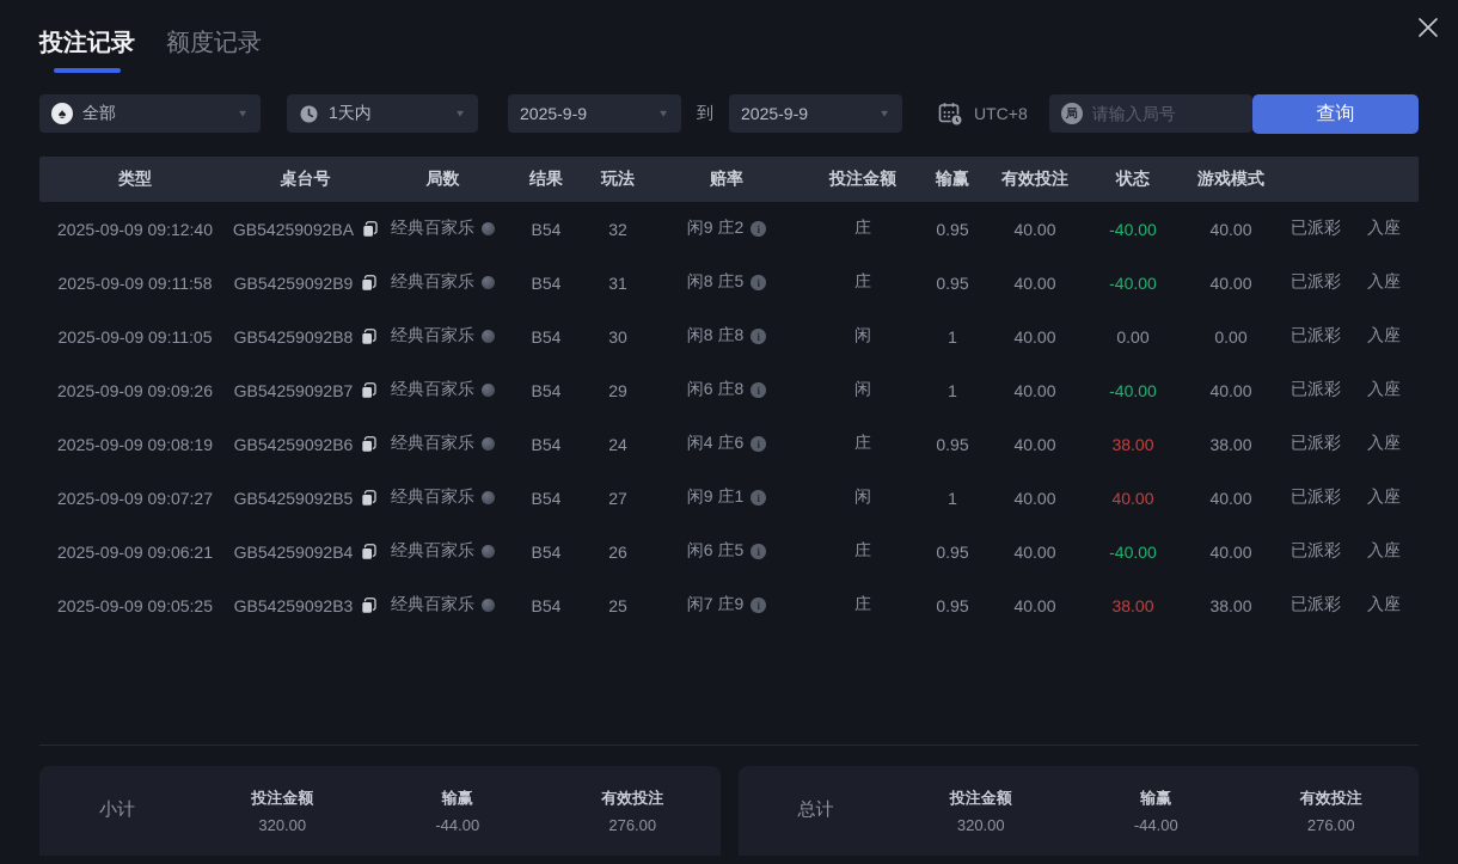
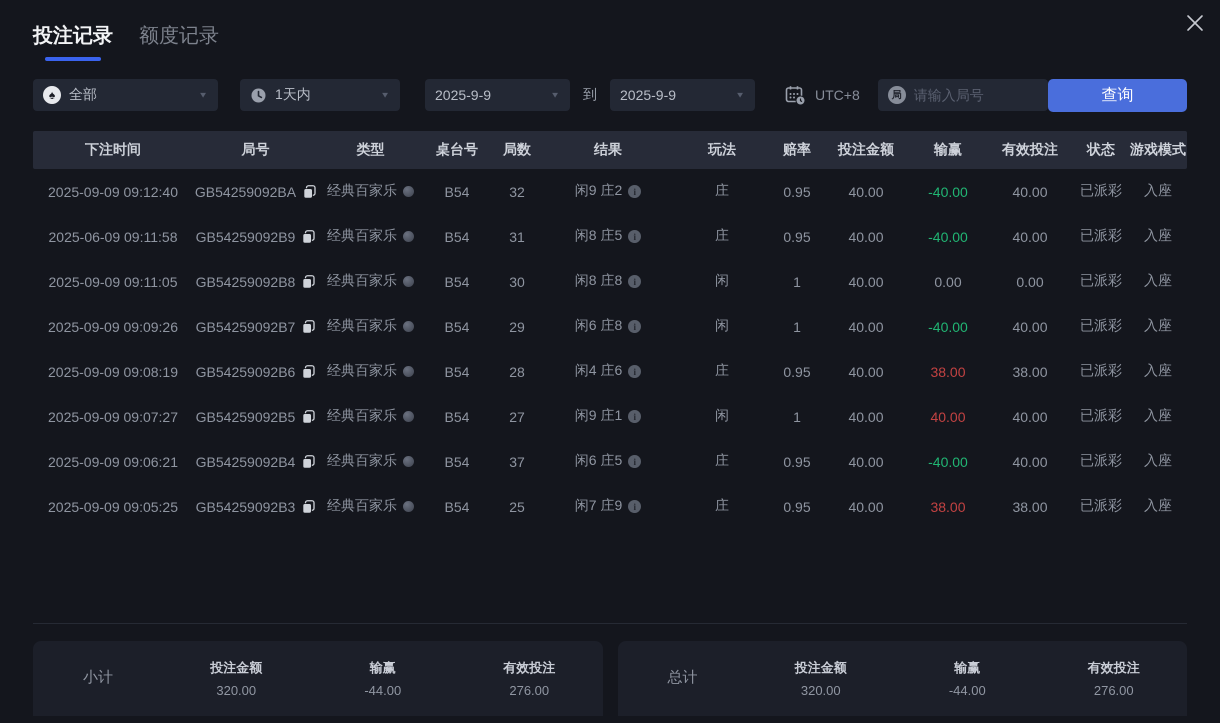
  投注记录
  额度记录
  ♠
  全部
  ▼
  1天内
  ▼
  2025-9-9
  ▼
  到
  2025-9-9
  ▼
  UTC+8
  局
  请输入局号
  查询
+ 下注时间
+ 局号
  类型
  桌台号
  局数
  结果
  玩法
  赔率
  投注金额
  输赢
  有效投注
  状态
  游戏模式
  2025-09-09 09:12:40
  GB54259092BA
  经典百家乐
  B54
  32
  闲9 庄2
  庄
  0.95
  40.00
  -40.00
  40.00
  已派彩
  入座
- 2025-09-09 09:11:58
+ 2025-06-09 09:11:58
  GB54259092B9
  经典百家乐
  B54
  31
  闲8 庄5
  庄
  0.95
  40.00
  -40.00
  40.00
  已派彩
  入座
  2025-09-09 09:11:05
  GB54259092B8
  经典百家乐
  B54
  30
  闲8 庄8
  闲
  1
  40.00
  0.00
  0.00
  已派彩
  入座
  2025-09-09 09:09:26
  GB54259092B7
  经典百家乐
  B54
  29
  闲6 庄8
  闲
  1
  40.00
  -40.00
  40.00
  已派彩
  入座
  2025-09-09 09:08:19
  GB54259092B6
  经典百家乐
  B54
- 24
+ 28
  闲4 庄6
  庄
  0.95
  40.00
  38.00
  38.00
  已派彩
  入座
  2025-09-09 09:07:27
  GB54259092B5
  经典百家乐
  B54
  27
  闲9 庄1
  闲
  1
  40.00
  40.00
  40.00
  已派彩
  入座
  2025-09-09 09:06:21
  GB54259092B4
  经典百家乐
  B54
- 26
+ 37
  闲6 庄5
  庄
  0.95
  40.00
  -40.00
  40.00
  已派彩
  入座
  2025-09-09 09:05:25
  GB54259092B3
  经典百家乐
  B54
  25
  闲7 庄9
  庄
  0.95
  40.00
  38.00
  38.00
  已派彩
  入座
  小计
  投注金额
  320.00
  输赢
  -44.00
  有效投注
  276.00
  总计
  投注金额
  320.00
  输赢
  -44.00
  有效投注
  276.00
